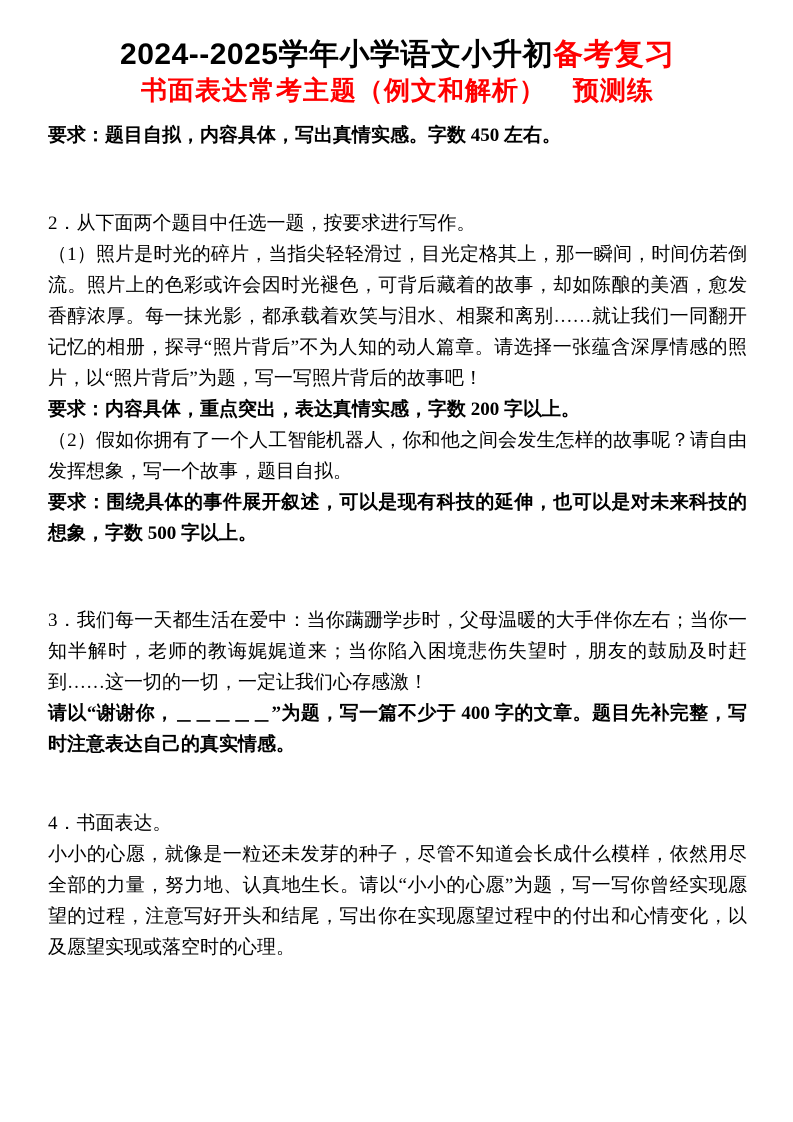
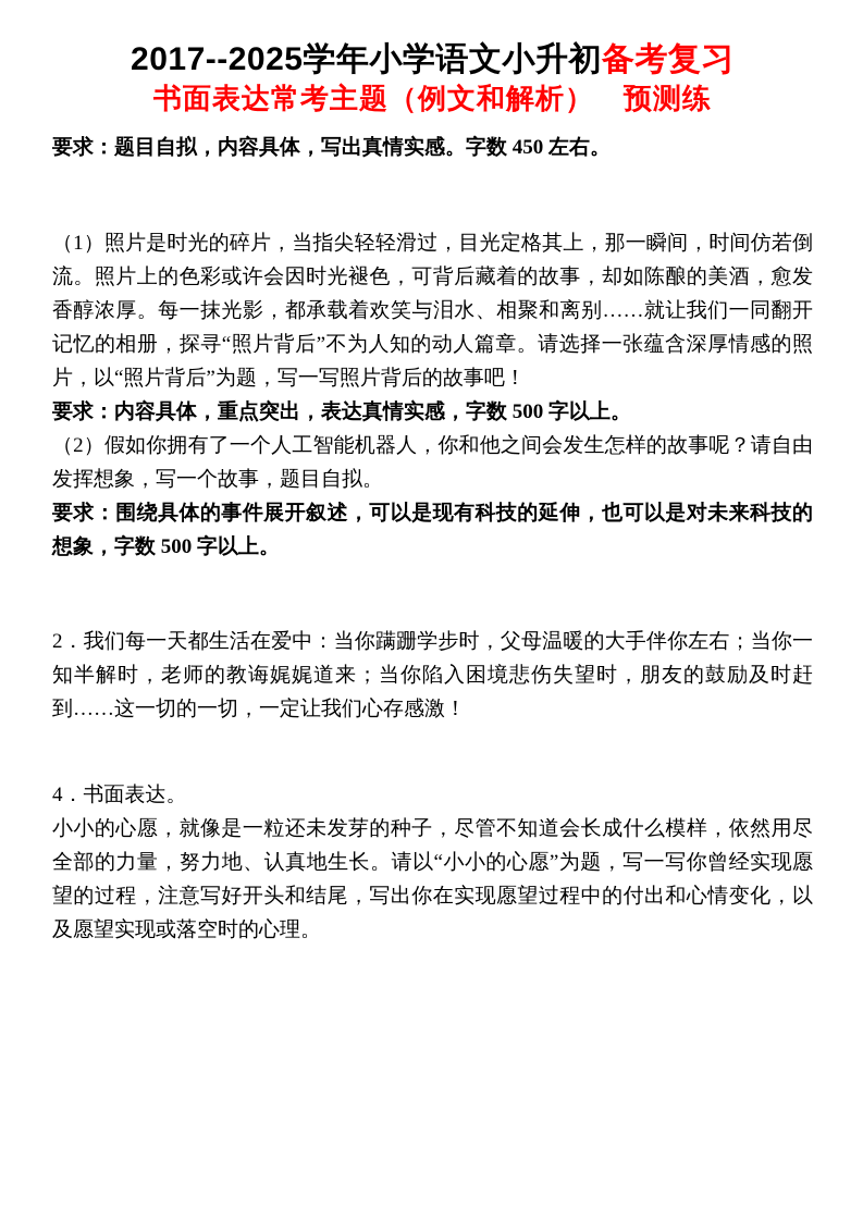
- 2024--2025学年小学语文小升初备考复习
+ 2017--2025学年小学语文小升初备考复习
  书面表达常考主题（例文和解析） 预测练
  要求：题目自拟，内容具体，写出真情实感。字数 450 左右。
- 2．从下面两个题目中任选一题，按要求进行写作。
  （1）照片是时光的碎片，当指尖轻轻滑过，目光定格其上，那一瞬间，时间仿若倒流。照片上的色彩或许会因时光褪色，可背后藏着的故事，却如陈酿的美酒，愈发香醇浓厚。每一抹光影，都承载着欢笑与泪水、相聚和离别……就让我们一同翻开记忆的相册，探寻“照片背后”不为人知的动人篇章。请选择一张蕴含深厚情感的照片，以“照片背后”为题，写一写照片背后的故事吧！
- 要求：内容具体，重点突出，表达真情实感，字数 200 字以上。
+ 要求：内容具体，重点突出，表达真情实感，字数 500 字以上。
  （2）假如你拥有了一个人工智能机器人，你和他之间会发生怎样的故事呢？请自由发挥想象，写一个故事，题目自拟。
  要求：围绕具体的事件展开叙述，可以是现有科技的延伸，也可以是对未来科技的想象，字数 500 字以上。
- 3．我们每一天都生活在爱中：当你蹒跚学步时，父母温暖的大手伴你左右；当你一知半解时，老师的教诲娓娓道来；当你陷入困境悲伤失望时，朋友的鼓励及时赶到……这一切的一切，一定让我们心存感激！
+ 2．我们每一天都生活在爱中：当你蹒跚学步时，父母温暖的大手伴你左右；当你一知半解时，老师的教诲娓娓道来；当你陷入困境悲伤失望时，朋友的鼓励及时赶到……这一切的一切，一定让我们心存感激！
- 请以“谢谢你，＿＿＿＿＿”为题，写一篇不少于 400 字的文章。题目先补完整，写时注意表达自己的真实情感。
  4．书面表达。
  小小的心愿，就像是一粒还未发芽的种子，尽管不知道会长成什么模样，依然用尽全部的力量，努力地、认真地生长。请以“小小的心愿”为题，写一写你曾经实现愿望的过程，注意写好开头和结尾，写出你在实现愿望过程中的付出和心情变化，以及愿望实现或落空时的心理。
